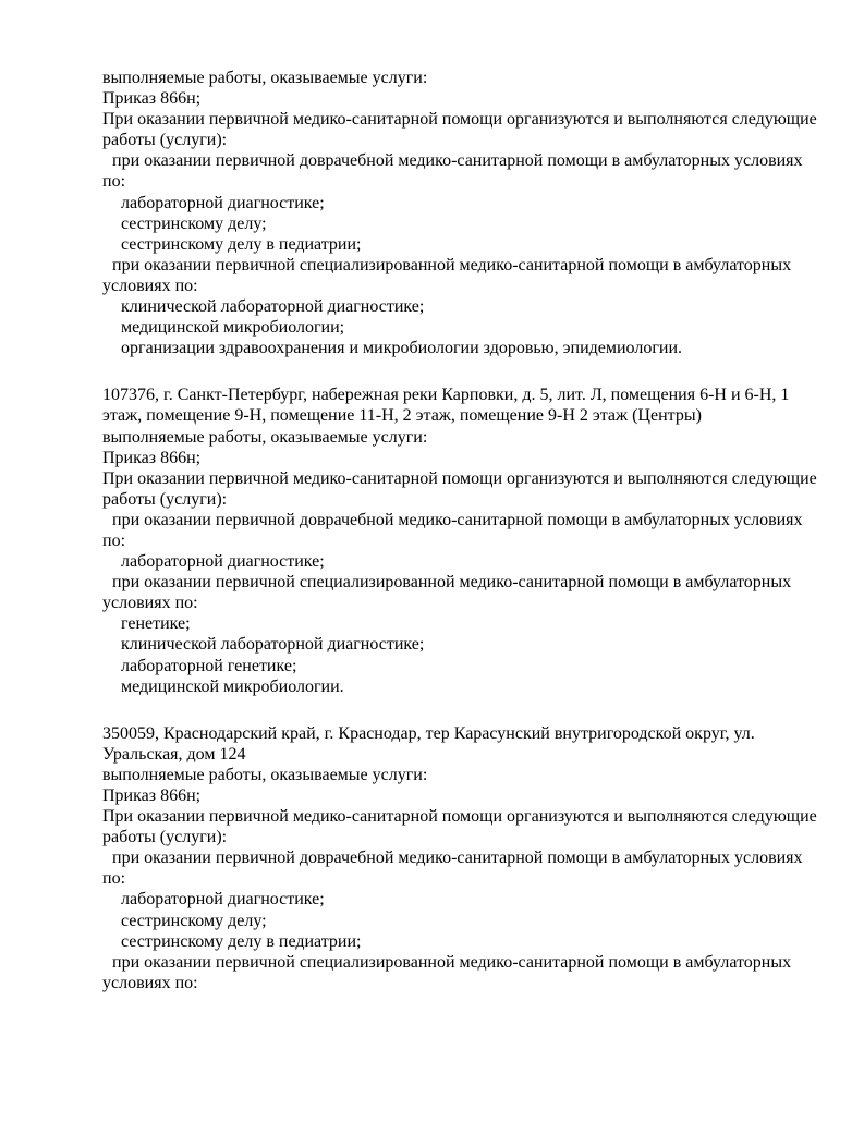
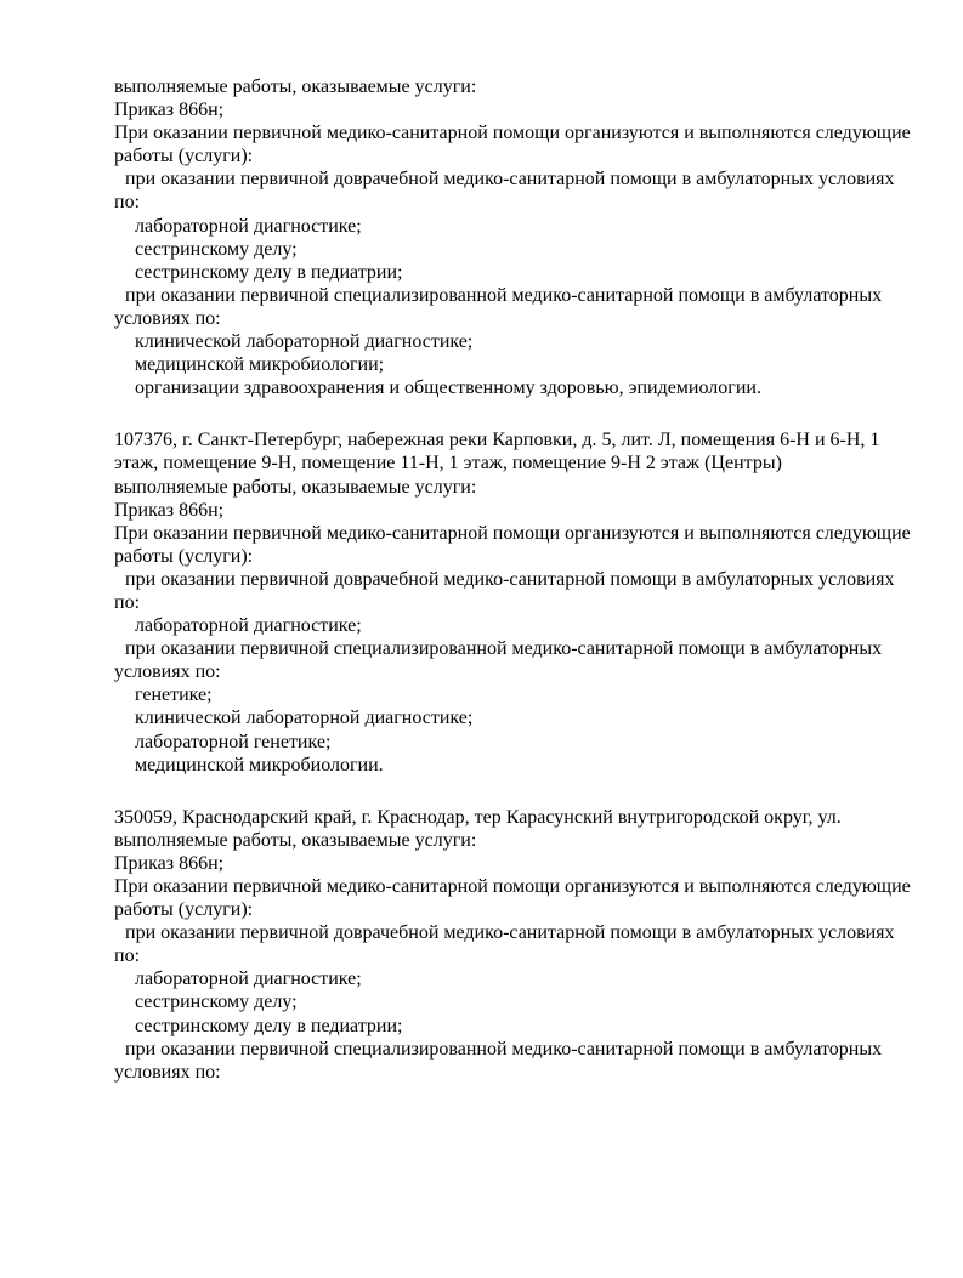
  выполняемые работы, оказываемые услуги:
  Приказ 866н;
  При оказании первичной медико-санитарной помощи организуются и выполняются следующие
  работы (услуги):
  при оказании первичной доврачебной медико-санитарной помощи в амбулаторных условиях
  по:
  лабораторной диагностике;
  сестринскому делу;
  сестринскому делу в педиатрии;
  при оказании первичной специализированной медико-санитарной помощи в амбулаторных
  условиях по:
  клинической лабораторной диагностике;
  медицинской микробиологии;
- организации здравоохранения и микробиологии здоровью, эпидемиологии.
+ организации здравоохранения и общественному здоровью, эпидемиологии.
  107376, г. Санкт-Петербург, набережная реки Карповки, д. 5, лит. Л, помещения 6-Н и 6-Н, 1
- этаж, помещение 9-Н, помещение 11-Н, 2 этаж, помещение 9-Н 2 этаж (Центры)
+ этаж, помещение 9-Н, помещение 11-Н, 1 этаж, помещение 9-Н 2 этаж (Центры)
  выполняемые работы, оказываемые услуги:
  Приказ 866н;
  При оказании первичной медико-санитарной помощи организуются и выполняются следующие
  работы (услуги):
  при оказании первичной доврачебной медико-санитарной помощи в амбулаторных условиях
  по:
  лабораторной диагностике;
  при оказании первичной специализированной медико-санитарной помощи в амбулаторных
  условиях по:
  генетике;
  клинической лабораторной диагностике;
  лабораторной генетике;
  медицинской микробиологии.
  350059, Краснодарский край, г. Краснодар, тер Карасунский внутригородской округ, ул.
- Уральская, дом 124
  выполняемые работы, оказываемые услуги:
  Приказ 866н;
  При оказании первичной медико-санитарной помощи организуются и выполняются следующие
  работы (услуги):
  при оказании первичной доврачебной медико-санитарной помощи в амбулаторных условиях
  по:
  лабораторной диагностике;
  сестринскому делу;
  сестринскому делу в педиатрии;
  при оказании первичной специализированной медико-санитарной помощи в амбулаторных
  условиях по:
